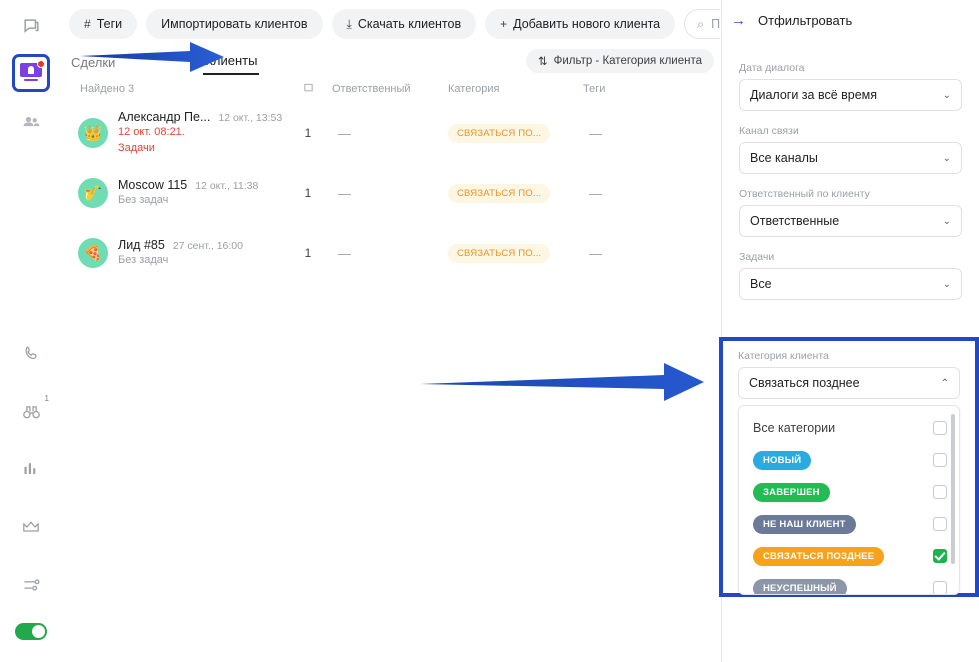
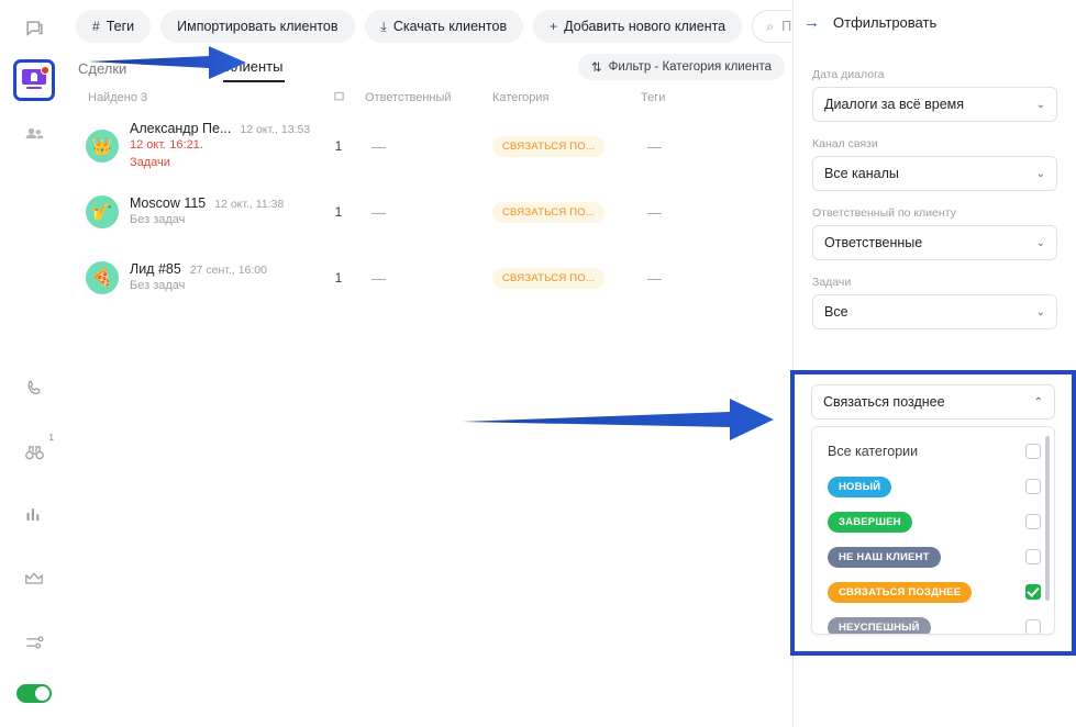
  1
  #
  Теги
  Импортировать клиентов
  ⤓
  Скачать клиентов
  +
  Добавить нового клиента
  ⌕
  Сделки
  лиенты
  ⇅
  Фильтр - Категория клиента
  Найдено 3
  Ответственный
  Категория
  Теги
  👑
  Александр Пе...
  12 окт., 13:53
- 12 окт. 08:21.
+ 12 окт. 16:21.
  Задачи
  1
  —
  СВЯЗАТЬСЯ ПО...
  —
  🎷
  Moscow 115
  12 окт., 11:38
  Без задач
  1
  —
  СВЯЗАТЬСЯ ПО...
  —
  🍕
  Лид #85
  27 сент., 16:00
  Без задач
  1
  —
  СВЯЗАТЬСЯ ПО...
  —
  →
  Отфильтровать
  Дата диалога
  Диалоги за всё время
  ⌄
  Канал связи
  Все каналы
  ⌄
  Ответственный по клиенту
  Ответственные
  ⌄
  Задачи
  Все
  ⌄
- Категория клиента
  Связаться позднее
  ⌃
  Все категории
  НОВЫЙ
  ЗАВЕРШЕН
  НЕ НАШ КЛИЕНТ
  СВЯЗАТЬСЯ ПОЗДНЕЕ
  НЕУСПЕШНЫЙ
